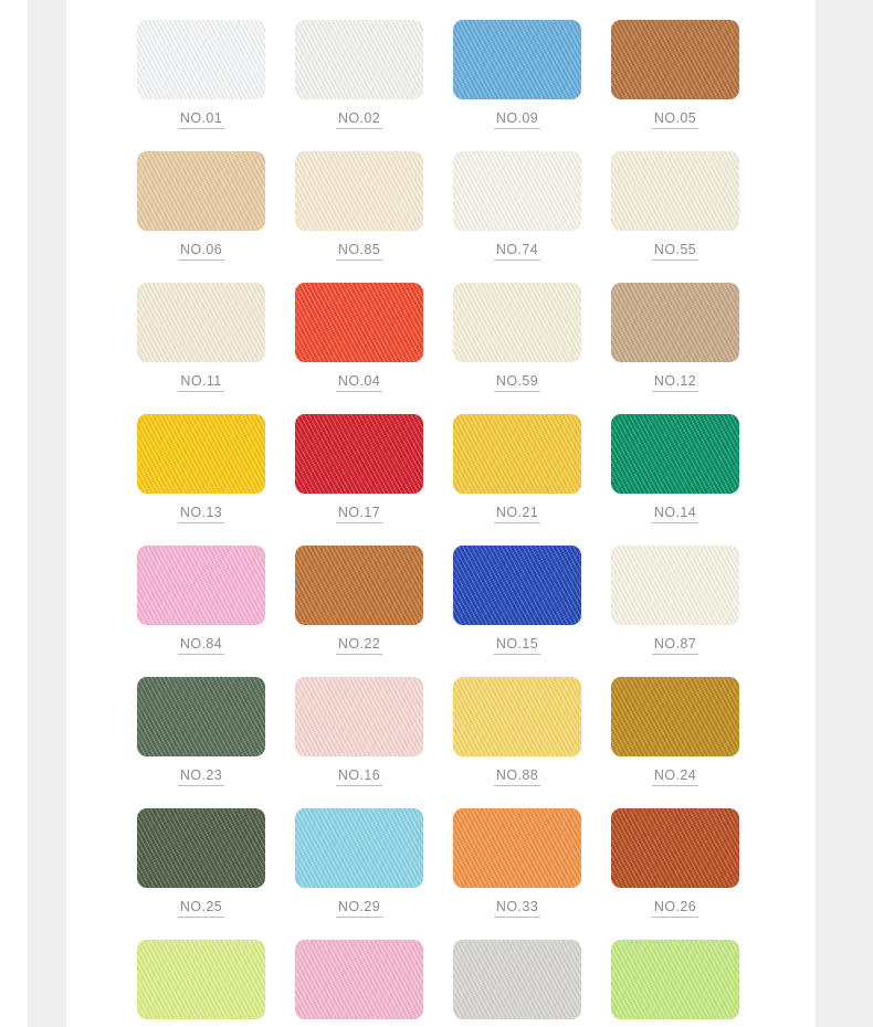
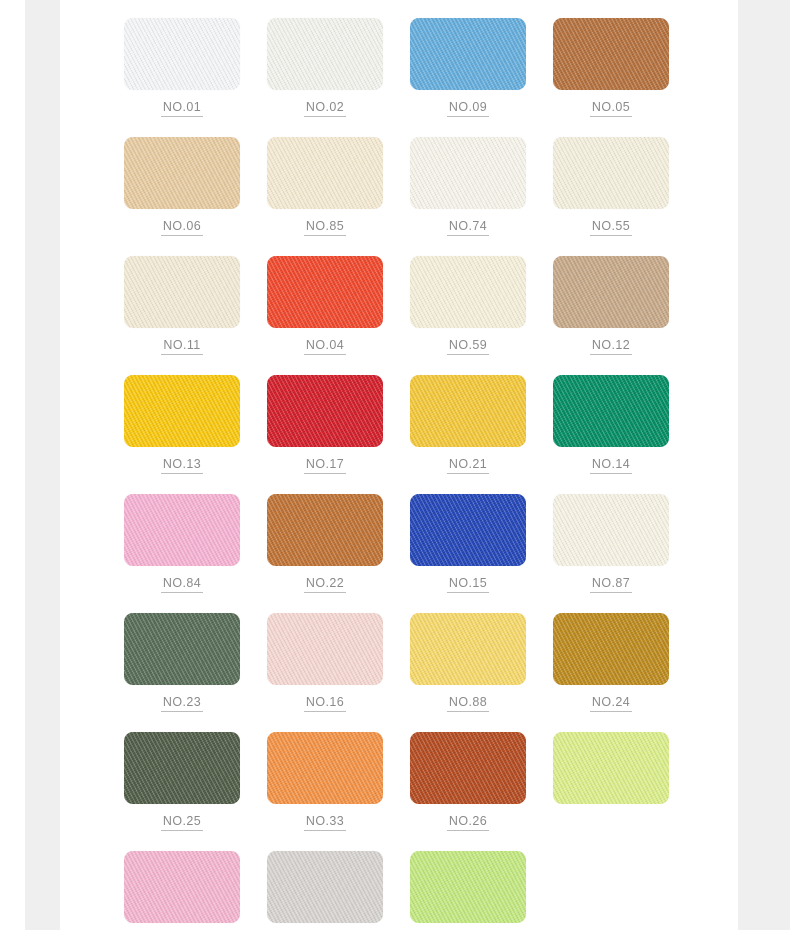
  NO.01
  NO.02
  NO.09
  NO.05
  NO.06
  NO.85
  NO.74
  NO.55
  NO.11
  NO.04
  NO.59
  NO.12
  NO.13
  NO.17
  NO.21
  NO.14
  NO.84
  NO.22
  NO.15
  NO.87
  NO.23
  NO.16
  NO.88
  NO.24
  NO.25
- NO.29
  NO.33
  NO.26
